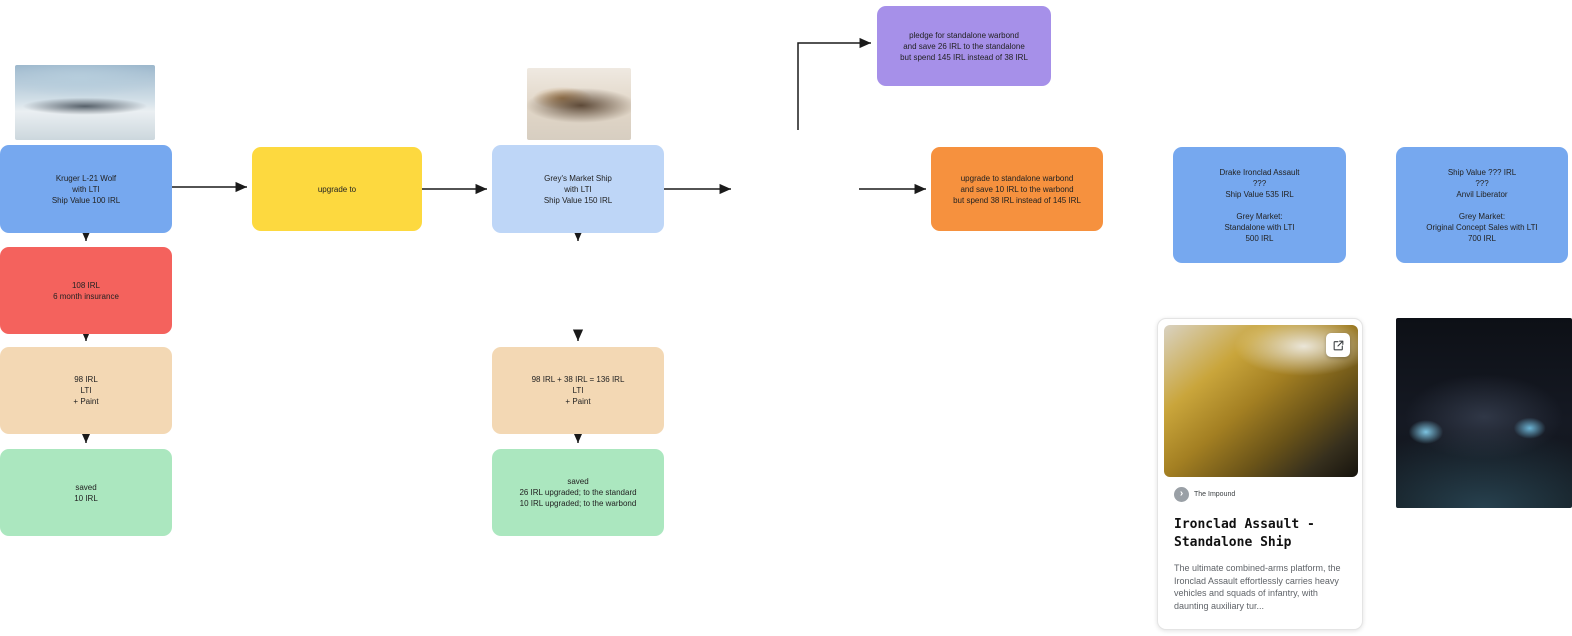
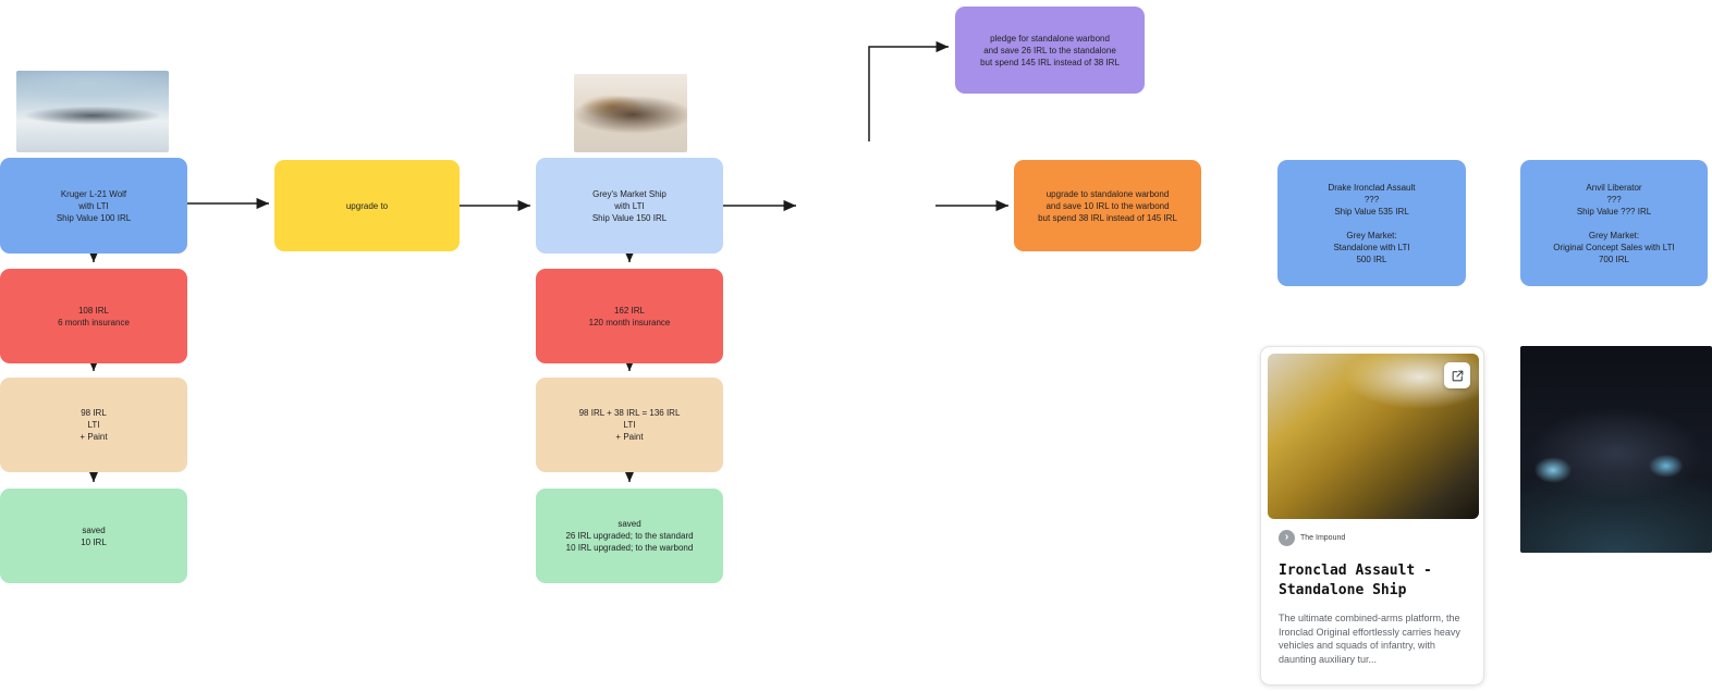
  Kruger L-21 Wolf
  with LTI
  Ship Value 100 IRL
  108 IRL
  6 month insurance
  98 IRL
  LTI
  + Paint
  saved
  10 IRL
  upgrade to
  Grey's Market Ship
  with LTI
  Ship Value 150 IRL
+ 162 IRL
+ 120 month insurance
  98 IRL + 38 IRL = 136 IRL
  LTI
  + Paint
  saved
  26 IRL upgraded; to the standard
  10 IRL upgraded; to the warbond
  pledge for standalone warbond
  and save 26 IRL to the standalone
  but spend 145 IRL instead of 38 IRL
  upgrade to standalone warbond
  and save 10 IRL to the warbond
  but spend 38 IRL instead of 145 IRL
  Drake Ironclad Assault
  ???
  Ship Value 535 IRL
  Grey Market:
  Standalone with LTI
  500 IRL
- Ship Value ??? IRL
+ Anvil Liberator
  ???
- Anvil Liberator
+ Ship Value ??? IRL
  Grey Market:
  Original Concept Sales with LTI
  700 IRL
  ›
  Ironclad Assault - Standalone Ship
- The ultimate combined-arms platform, the Ironclad Assault effortlessly carries heavy vehicles and squads of infantry, with daunting auxiliary tur...
+ The ultimate combined-arms platform, the Ironclad Original effortlessly carries heavy vehicles and squads of infantry, with daunting auxiliary tur...
